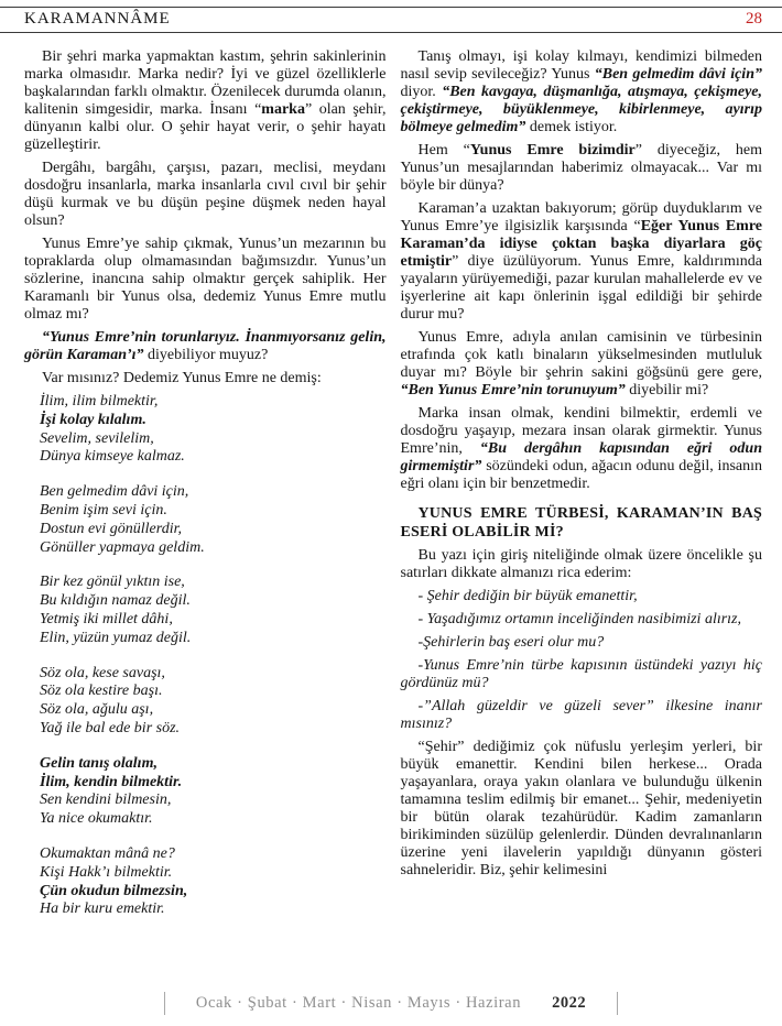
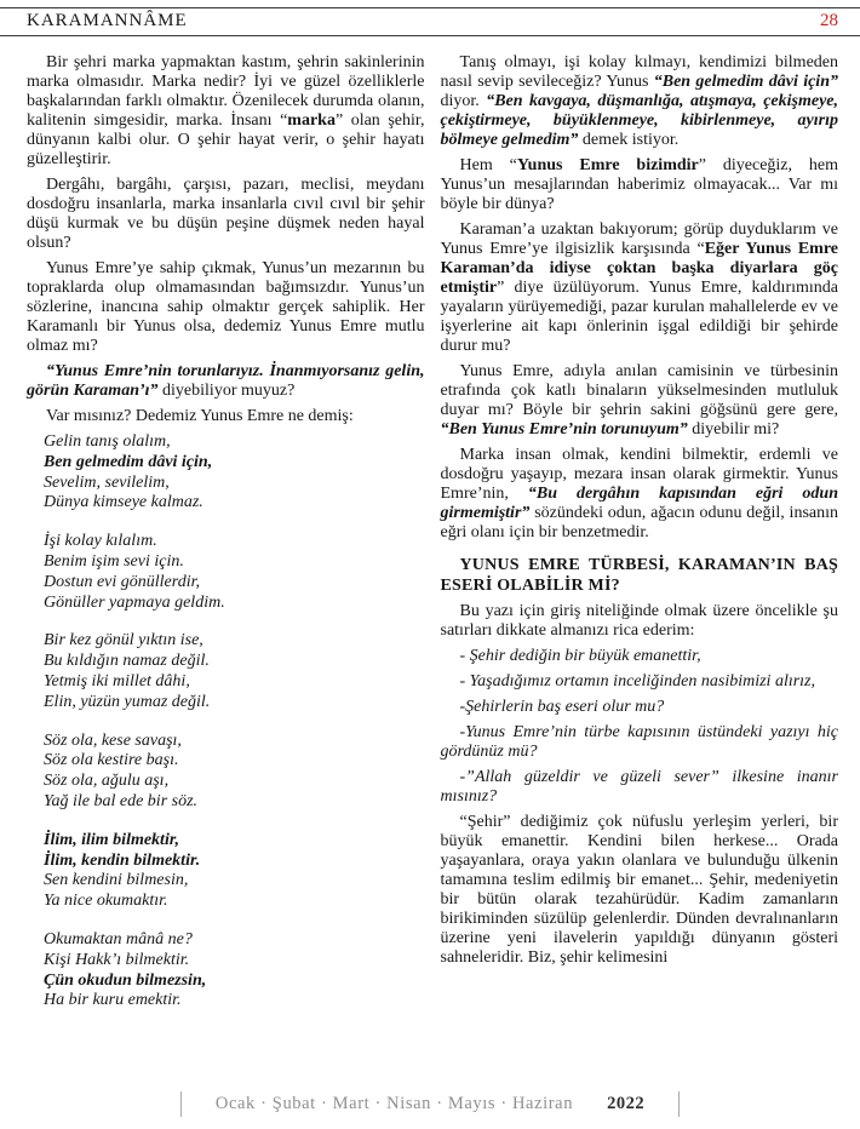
  KARAMANNÂME
  28
  Bir şehri marka yapmaktan kastım, şehrin sakinlerinin marka olmasıdır. Marka nedir? İyi ve güzel özelliklerle başkalarından farklı olmaktır. Özenilecek durumda olanın, kalitenin simgesidir, marka. İnsanı “marka” olan şehir, dünyanın kalbi olur. O şehir hayat verir, o şehir hayatı güzelleştirir.
  Dergâhı, bargâhı, çarşısı, pazarı, meclisi, meydanı dosdoğru insanlarla, marka insanlarla cıvıl cıvıl bir şehir düşü kurmak ve bu düşün peşine düşmek neden hayal olsun?
  Yunus Emre’ye sahip çıkmak, Yunus’un mezarının bu topraklarda olup olmamasından bağımsızdır. Yunus’un sözlerine, inancına sahip olmaktır gerçek sahiplik. Her Karamanlı bir Yunus olsa, dedemiz Yunus Emre mutlu olmaz mı?
  “Yunus Emre’nin torunlarıyız. İnanmıyorsanız gelin, görün Karaman’ı” diyebiliyor muyuz?
  Var mısınız? Dedemiz Yunus Emre ne demiş:
- İlim, ilim bilmektir,
+ Gelin tanış olalım,
- İşi kolay kılalım.
+ Ben gelmedim dâvi için,
  Sevelim, sevilelim,
  Dünya kimseye kalmaz.
- Ben gelmedim dâvi için,
+ İşi kolay kılalım.
  Benim işim sevi için.
  Dostun evi gönüllerdir,
  Gönüller yapmaya geldim.
  Bir kez gönül yıktın ise,
  Bu kıldığın namaz değil.
  Yetmiş iki millet dâhi,
  Elin, yüzün yumaz değil.
  Söz ola, kese savaşı,
  Söz ola kestire başı.
  Söz ola, ağulu aşı,
  Yağ ile bal ede bir söz.
- Gelin tanış olalım,
+ İlim, ilim bilmektir,
  İlim, kendin bilmektir.
  Sen kendini bilmesin,
  Ya nice okumaktır.
  Okumaktan mânâ ne?
  Kişi Hakk’ı bilmektir.
  Çün okudun bilmezsin,
  Ha bir kuru emektir.
  Tanış olmayı, işi kolay kılmayı, kendimizi bilmeden nasıl sevip sevileceğiz? Yunus “Ben gelmedim dâvi için” diyor. “Ben kavgaya, düşmanlığa, atışmaya, çekişmeye, çekiştirmeye, büyüklenmeye, kibirlenmeye, ayırıp bölmeye gelmedim” demek istiyor.
  Hem “Yunus Emre bizimdir” diyeceğiz, hem Yunus’un mesajlarından haberimiz olmayacak... Var mı böyle bir dünya?
  Karaman’a uzaktan bakıyorum; görüp duyduklarım ve Yunus Emre’ye ilgisizlik karşısında “Eğer Yunus Emre Karaman’da idiyse çoktan başka diyarlara göç etmiştir” diye üzülüyorum. Yunus Emre, kaldırımında yayaların yürüyemediği, pazar kurulan mahallelerde ev ve işyerlerine ait kapı önlerinin işgal edildiği bir şehirde durur mu?
  Yunus Emre, adıyla anılan camisinin ve türbesinin etrafında çok katlı binaların yükselmesinden mutluluk duyar mı? Böyle bir şehrin sakini göğsünü gere gere, “Ben Yunus Emre’nin torunuyum” diyebilir mi?
  Marka insan olmak, kendini bilmektir, erdemli ve dosdoğru yaşayıp, mezara insan olarak girmektir. Yunus Emre’nin, “Bu dergâhın kapısından eğri odun girmemiştir” sözündeki odun, ağacın odunu değil, insanın eğri olanı için bir benzetmedir.
  YUNUS EMRE TÜRBESİ, KARAMAN’IN BAŞ ESERİ OLABİLİR Mİ?
  Bu yazı için giriş niteliğinde olmak üzere öncelikle şu satırları dikkate almanızı rica ederim:
  - Şehir dediğin bir büyük emanettir,
  - Yaşadığımız ortamın inceliğinden nasibimizi alırız,
  -Şehirlerin baş eseri olur mu?
  -Yunus Emre’nin türbe kapısının üstündeki yazıyı hiç gördünüz mü?
  -”Allah güzeldir ve güzeli sever” ilkesine inanır mısınız?
  “Şehir” dediğimiz çok nüfuslu yerleşim yerleri, bir büyük emanettir. Kendini bilen herkese... Orada yaşayanlara, oraya yakın olanlara ve bulunduğu ülkenin tamamına teslim edilmiş bir emanet... Şehir, medeniyetin bir bütün olarak tezahürüdür. Kadim zamanların birikiminden süzülüp gelenlerdir. Dünden devralınanların üzerine yeni ilavelerin yapıldığı dünyanın gösteri sahneleridir. Biz, şehir kelimesini
  Ocak · Şubat · Mart · Nisan · Mayıs · Haziran
  2022
